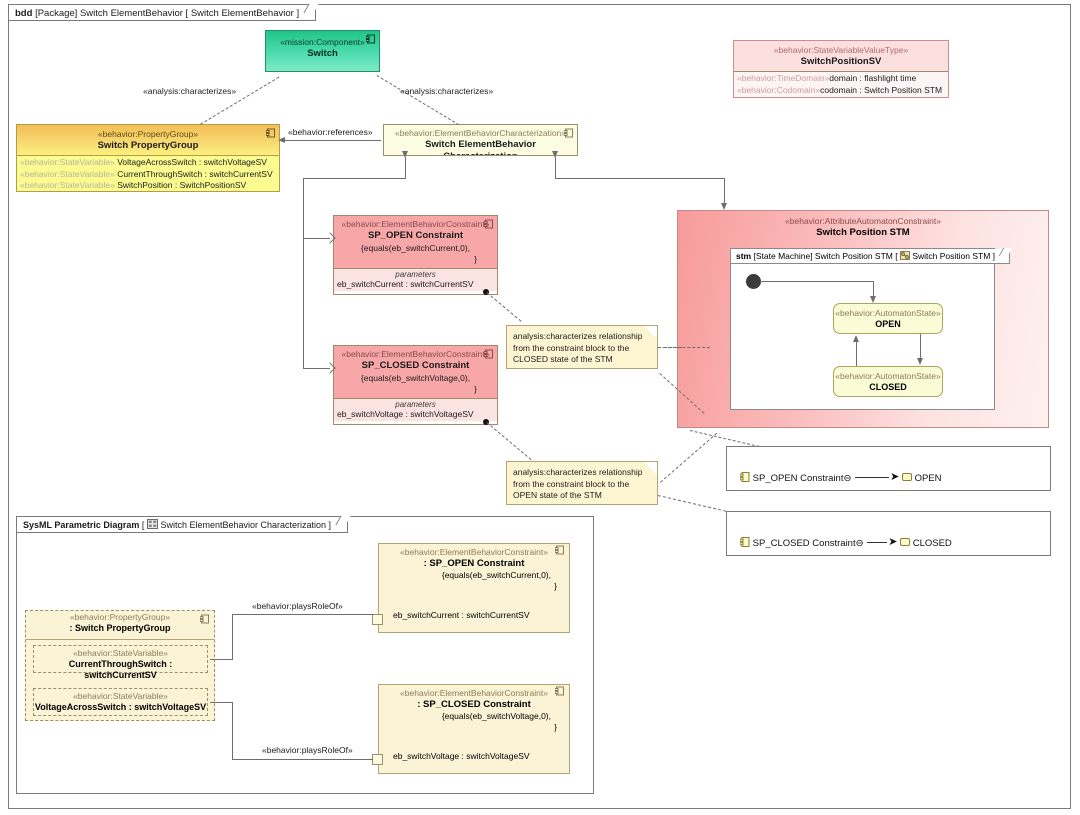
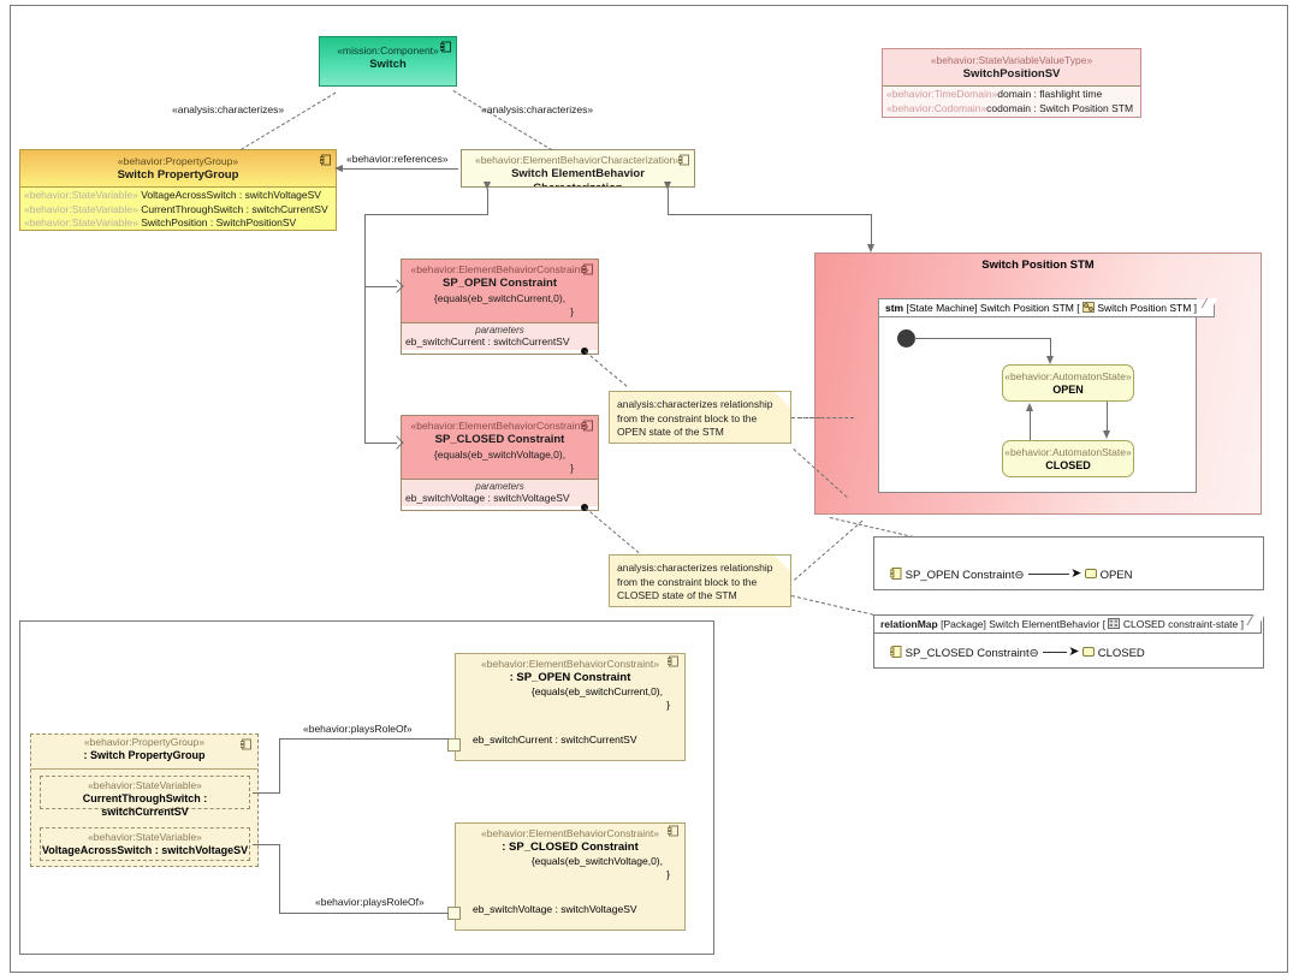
- bdd [Package] Switch ElementBehavior [ Switch ElementBehavior ]
  «mission:Component»
  Switch
  «behavior:StateVariableValueType»
  SwitchPositionSV
  «behavior:TimeDomain»domain : flashlight time
  «behavior:Codomain»codomain : Switch Position STM
  «behavior:PropertyGroup»
  Switch PropertyGroup
  «behavior:StateVariable» VoltageAcrossSwitch : switchVoltageSV
  «behavior:StateVariable» CurrentThroughSwitch : switchCurrentSV
  «behavior:StateVariable» SwitchPosition : SwitchPositionSV
  «behavior:ElementBehaviorCharacterization
  «behavior:ElementBehaviorConstrain
  SP_OPEN Constraint
  {equals(eb_switchCurrent,0),
  }
  parameters
  eb_switchCurrent : switchCurrentSV
  «behavior:ElementBehaviorConstrain
  SP_CLOSED Constraint
  {equals(eb_switchVoltage,0),
  }
  parameters
  eb_switchVoltage : switchVoltageSV
- «behavior:AttributeAutomatonConstraint»
  Switch Position STM
  stm [State Machine] Switch Position STM [ Switch Position STM ]
  «behavior:AutomatonState»
  OPEN
  «behavior:AutomatonState»
  CLOSED
  analysis:characterizes relationship
  from the constraint block to the
- CLOSED state of the STM
+ OPEN state of the STM
  analysis:characterizes relationship
  from the constraint block to the
- OPEN state of the STM
+ CLOSED state of the STM
  «analysis:characterizes»
  «analysis:characterizes»
  «behavior:references»
  SP_OPEN Constraint⊖ ➤ OPEN
+ relationMap [Package] Switch ElementBehavior [ CLOSED constraint-state ]
  SP_CLOSED Constraint⊖ ➤ CLOSED
- SysML Parametric Diagram [ Switch ElementBehavior Characterization ]
  «behavior:PropertyGroup»
  : Switch PropertyGroup
  «behavior:StateVariable»
  CurrentThroughSwitch : switchCurrentSV
  «behavior:StateVariable»
  VoltageAcrossSwitch : switchVoltageSV
  «behavior:ElementBehaviorConstraint»
  : SP_OPEN Constraint
  {equals(eb_switchCurrent,0),
  }
  eb_switchCurrent : switchCurrentSV
  «behavior:ElementBehaviorConstraint»
  : SP_CLOSED Constraint
  {equals(eb_switchVoltage,0),
  }
  eb_switchVoltage : switchVoltageSV
  «behavior:playsRoleOf»
  «behavior:playsRoleOf»
